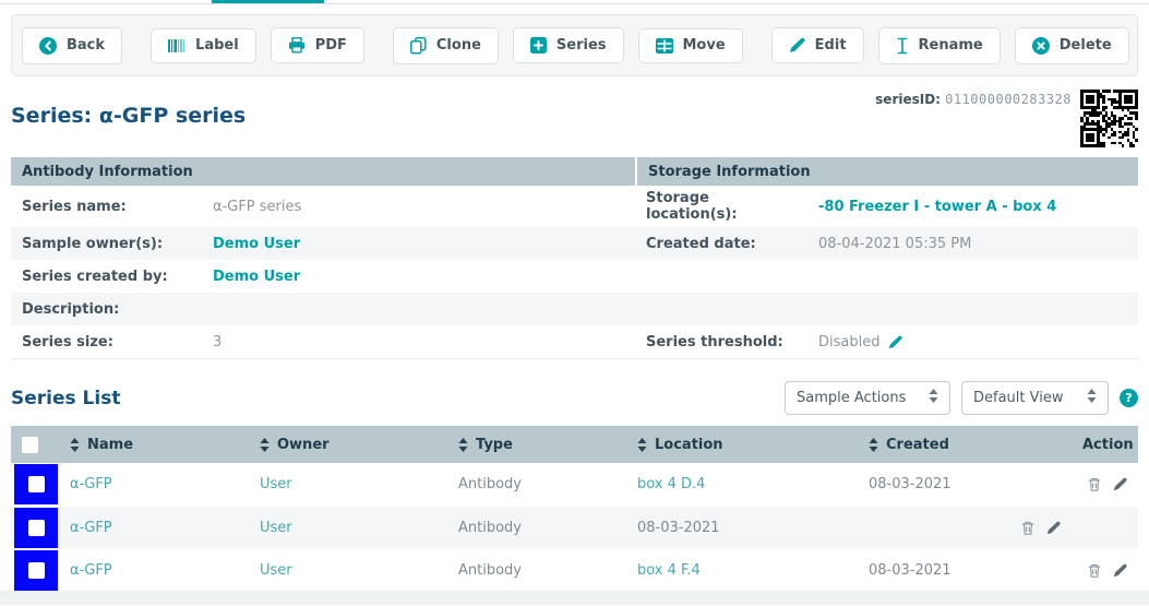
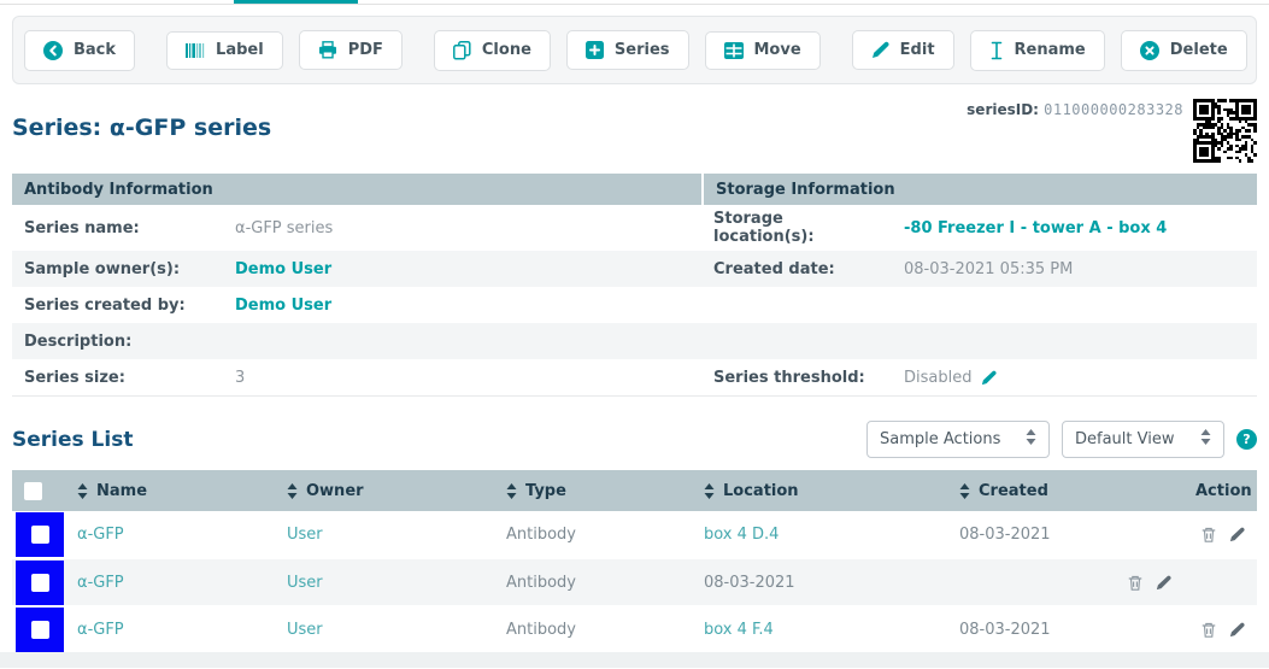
  Back
  Label
  PDF
  Clone
  Series
  Move
  Edit
  Rename
  Delete
  Series: α-GFP series
  seriesID: 011000000283328
  Antibody Information
  Storage Information
  Series name:
  α-GFP series
  Storage location(s):
  -80 Freezer I - tower A - box 4
  Sample owner(s):
  Demo User
  Created date:
- 08-04-2021 05:35 PM
+ 08-03-2021 05:35 PM
  Series created by:
  Demo User
  Description:
  Series size:
  3
  Series threshold:
  Disabled
  Series List
  Sample Actions
  Default View
  ?
  Name
  Owner
  Type
  Location
  Created
  Action
  α-GFP
  User
  Antibody
  box 4 D.4
  08-03-2021
  α-GFP
  User
  Antibody
  08-03-2021
  α-GFP
  User
  Antibody
  box 4 F.4
  08-03-2021
